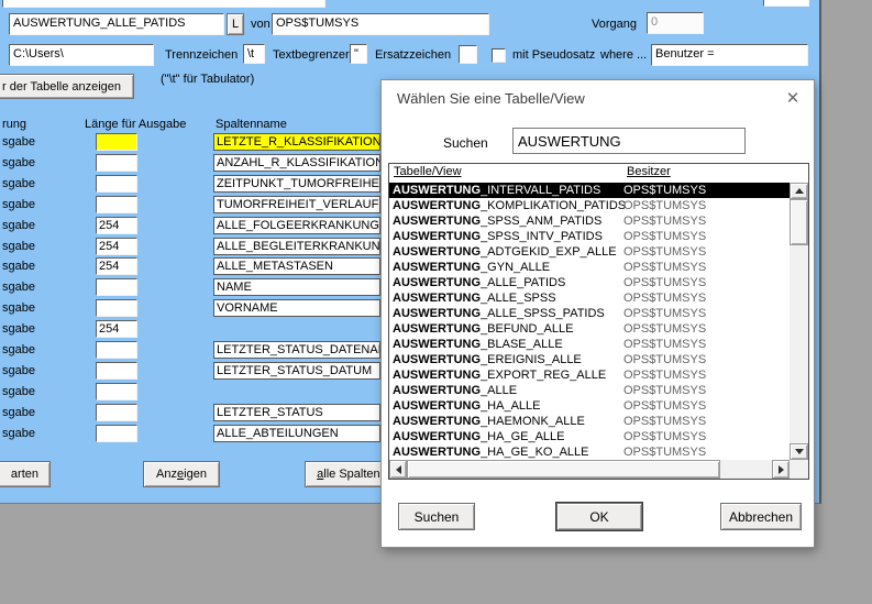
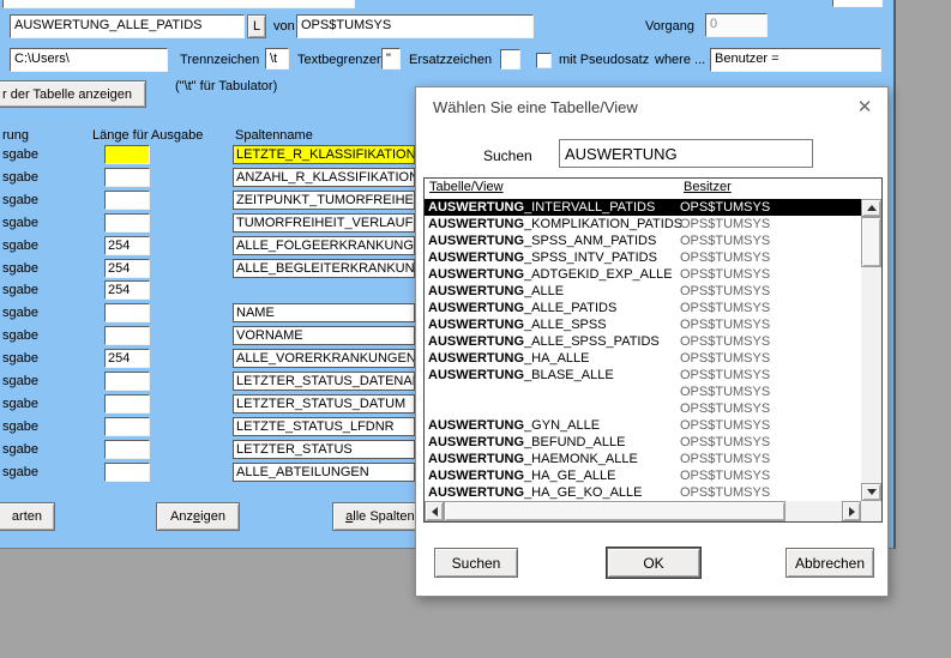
  AUSWERTUNG_ALLE_PATIDS
  L
  von
  OPS$TUMSYS
  Vorgang
  0
  C:\Users\
  Trennzeichen
  \t
  Textbegrenzer
  "
  Ersatzzeichen
  mit Pseudosatz
  where ...
  Benutzer =
  r der Tabelle anzeigen
  ("\t" für Tabulator)
  rung
  Länge für Ausgabe
  Spaltenname
  sgabe
  LETZTE_R_KLASSIFIKATION
  sgabe
  ANZAHL_R_KLASSIFIKATIO
  sgabe
  ZEITPUNKT_TUMORFREIHE
  sgabe
  TUMORFREIHEIT_VERLAUF
  sgabe
  254
  ALLE_FOLGEERKRANKUNG
  sgabe
  254
  ALLE_BEGLEITERKRANKUN
  sgabe
  254
- ALLE_METASTASEN
  sgabe
  NAME
  sgabe
  VORNAME
  sgabe
  254
+ ALLE_VORERKRANKUNGEN
  sgabe
  LETZTER_STATUS_DATENA
  sgabe
  LETZTER_STATUS_DATUM
  sgabe
+ LETZTE_STATUS_LFDNR
  sgabe
  LETZTER_STATUS
  sgabe
  ALLE_ABTEILUNGEN
  arten
  Anz
  e
  igen
  a
  lle Spalten
  Wählen Sie eine Tabelle/View
  ✕
  Suchen
  AUSWERTUNG
  Tabelle/View
  Besitzer
  AUSWERTUNG_INTERVALL_PATIDS
  OPS$TUMSYS
  AUSWERTUNG_KOMPLIKATION_PATIDS
  OPS$TUMSYS
  AUSWERTUNG_SPSS_ANM_PATIDS
  OPS$TUMSYS
  AUSWERTUNG_SPSS_INTV_PATIDS
  OPS$TUMSYS
  AUSWERTUNG_ADTGEKID_EXP_ALLE
  OPS$TUMSYS
- AUSWERTUNG_GYN_ALLE
+ AUSWERTUNG_ALLE
  OPS$TUMSYS
  AUSWERTUNG_ALLE_PATIDS
  OPS$TUMSYS
  AUSWERTUNG_ALLE_SPSS
  OPS$TUMSYS
  AUSWERTUNG_ALLE_SPSS_PATIDS
  OPS$TUMSYS
- AUSWERTUNG_BEFUND_ALLE
+ AUSWERTUNG_HA_ALLE
  OPS$TUMSYS
  AUSWERTUNG_BLASE_ALLE
  OPS$TUMSYS
- AUSWERTUNG_EREIGNIS_ALLE
  OPS$TUMSYS
- AUSWERTUNG_EXPORT_REG_ALLE
  OPS$TUMSYS
- AUSWERTUNG_ALLE
+ AUSWERTUNG_GYN_ALLE
  OPS$TUMSYS
- AUSWERTUNG_HA_ALLE
+ AUSWERTUNG_BEFUND_ALLE
  OPS$TUMSYS
  AUSWERTUNG_HAEMONK_ALLE
  OPS$TUMSYS
  AUSWERTUNG_HA_GE_ALLE
  OPS$TUMSYS
  AUSWERTUNG_HA_GE_KO_ALLE
  OPS$TUMSYS
  Suchen
  OK
  Abbrechen
